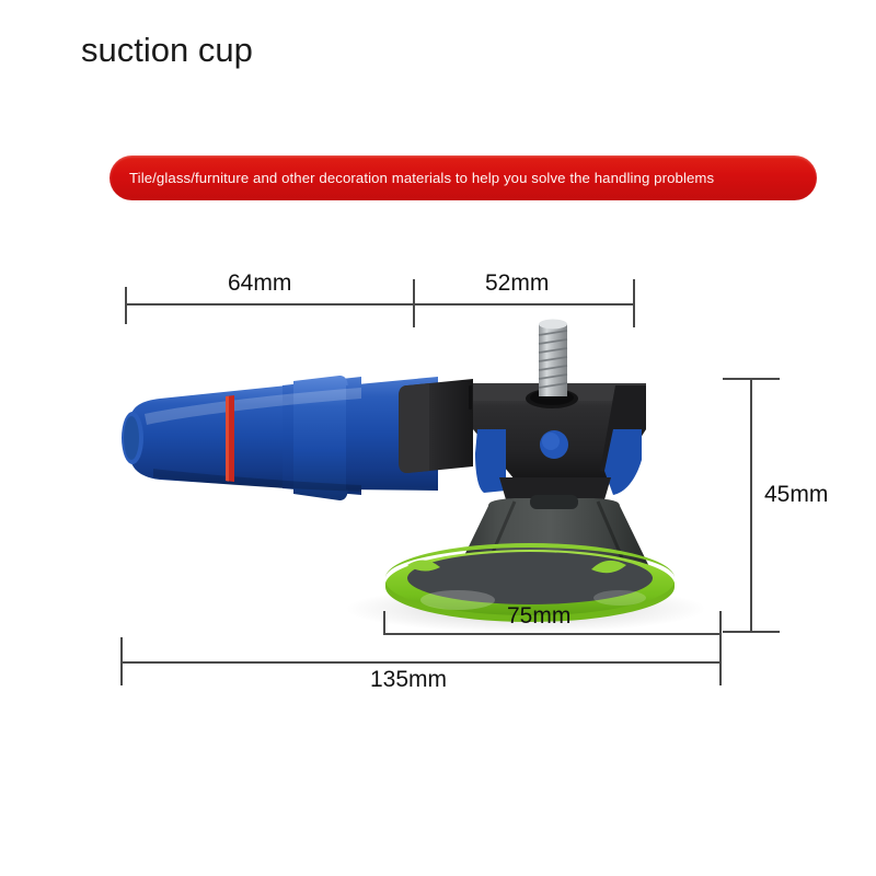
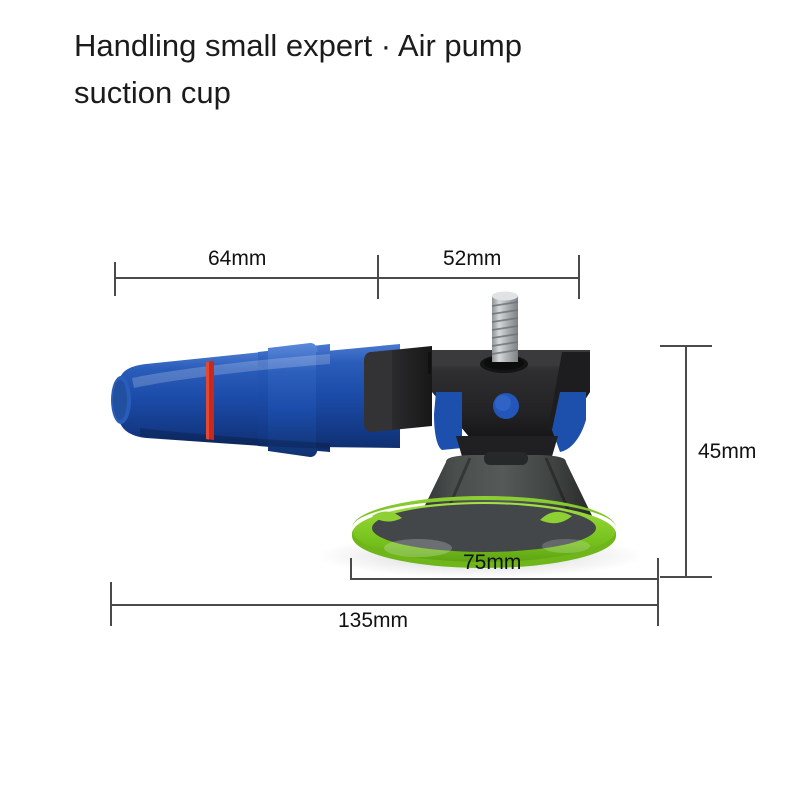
+ Handling small expert · Air pump
  suction cup
- Tile/glass/furniture and other decoration materials to help you solve the handling problems
  64mm
  52mm
  45mm
  75mm
  135mm
